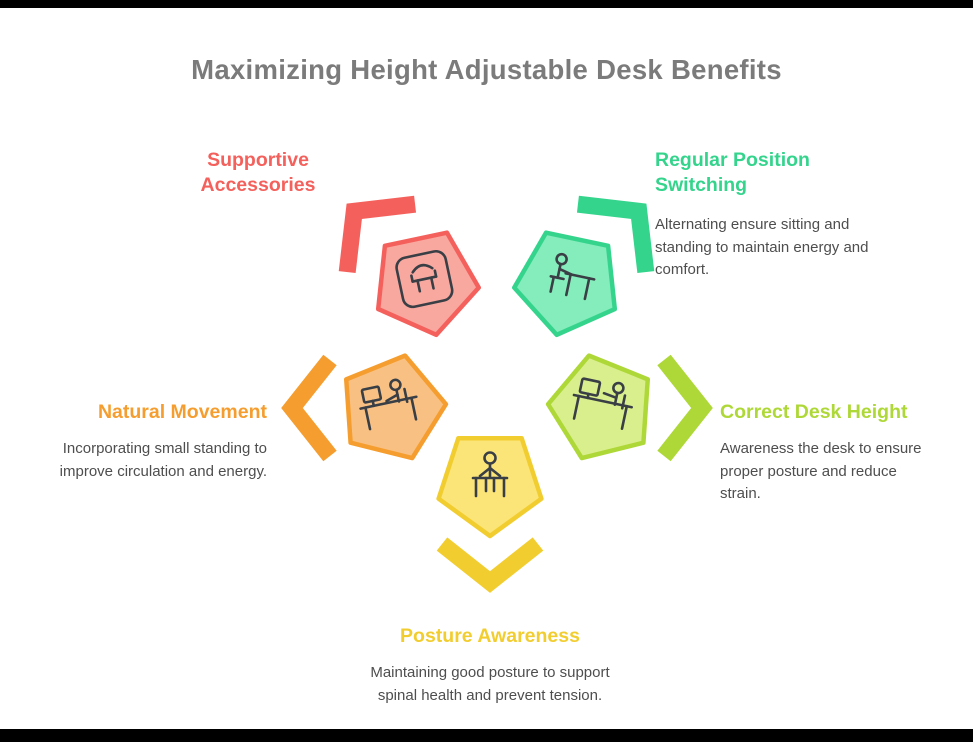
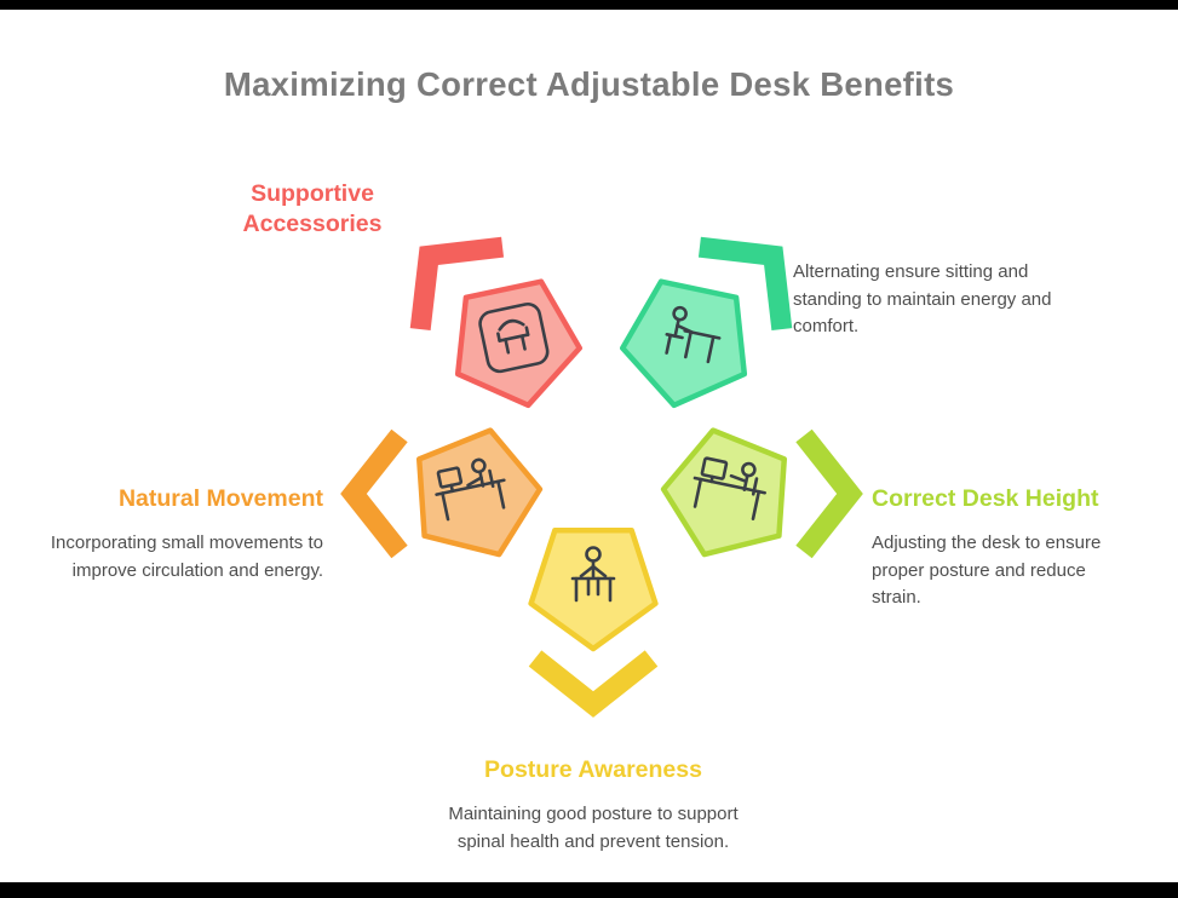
- Maximizing Height Adjustable Desk Benefits
+ Maximizing Correct Adjustable Desk Benefits
  Supportive Accessories
- Regular Position Switching
  Alternating ensure sitting and standing to maintain energy and comfort.
  Natural Movement
- Incorporating small standing to improve circulation and energy.
+ Incorporating small movements to improve circulation and energy.
  Correct Desk Height
- Awareness the desk to ensure proper posture and reduce strain.
+ Adjusting the desk to ensure proper posture and reduce strain.
  Posture Awareness
  Maintaining good posture to support spinal health and prevent tension.
